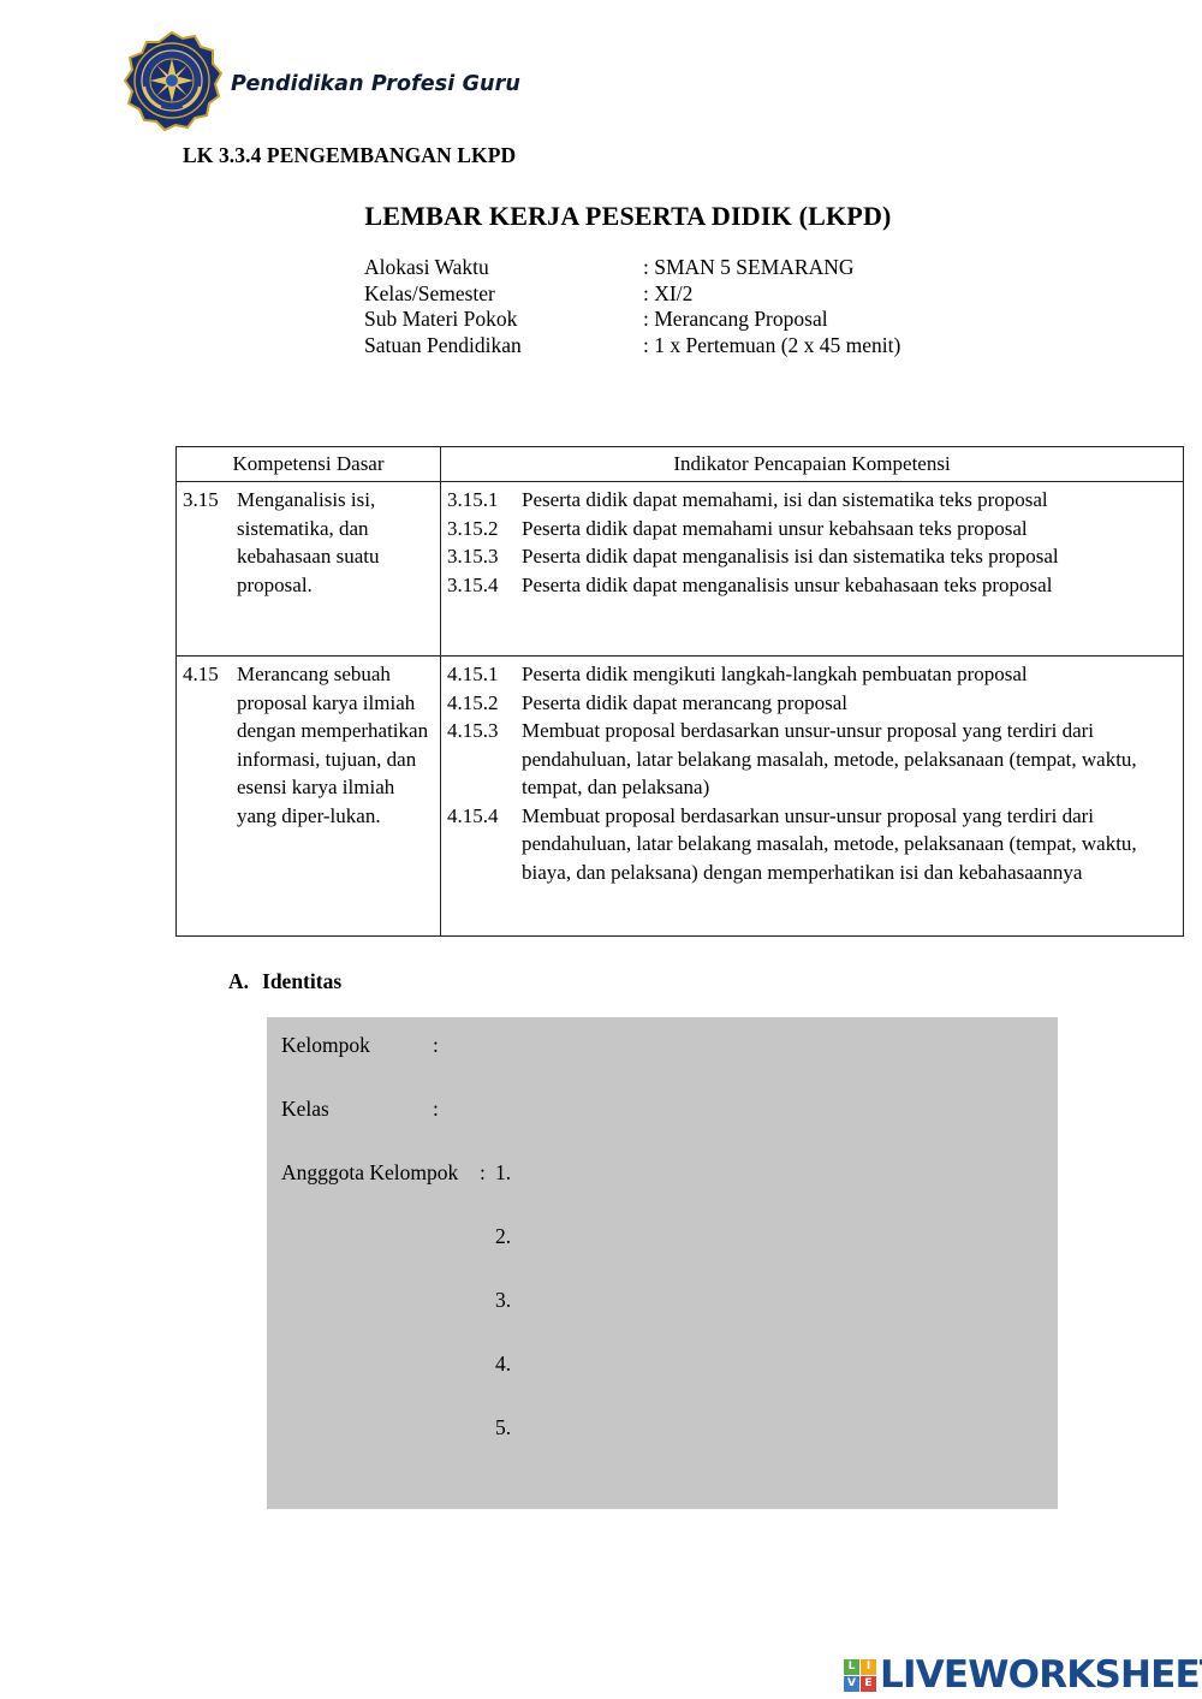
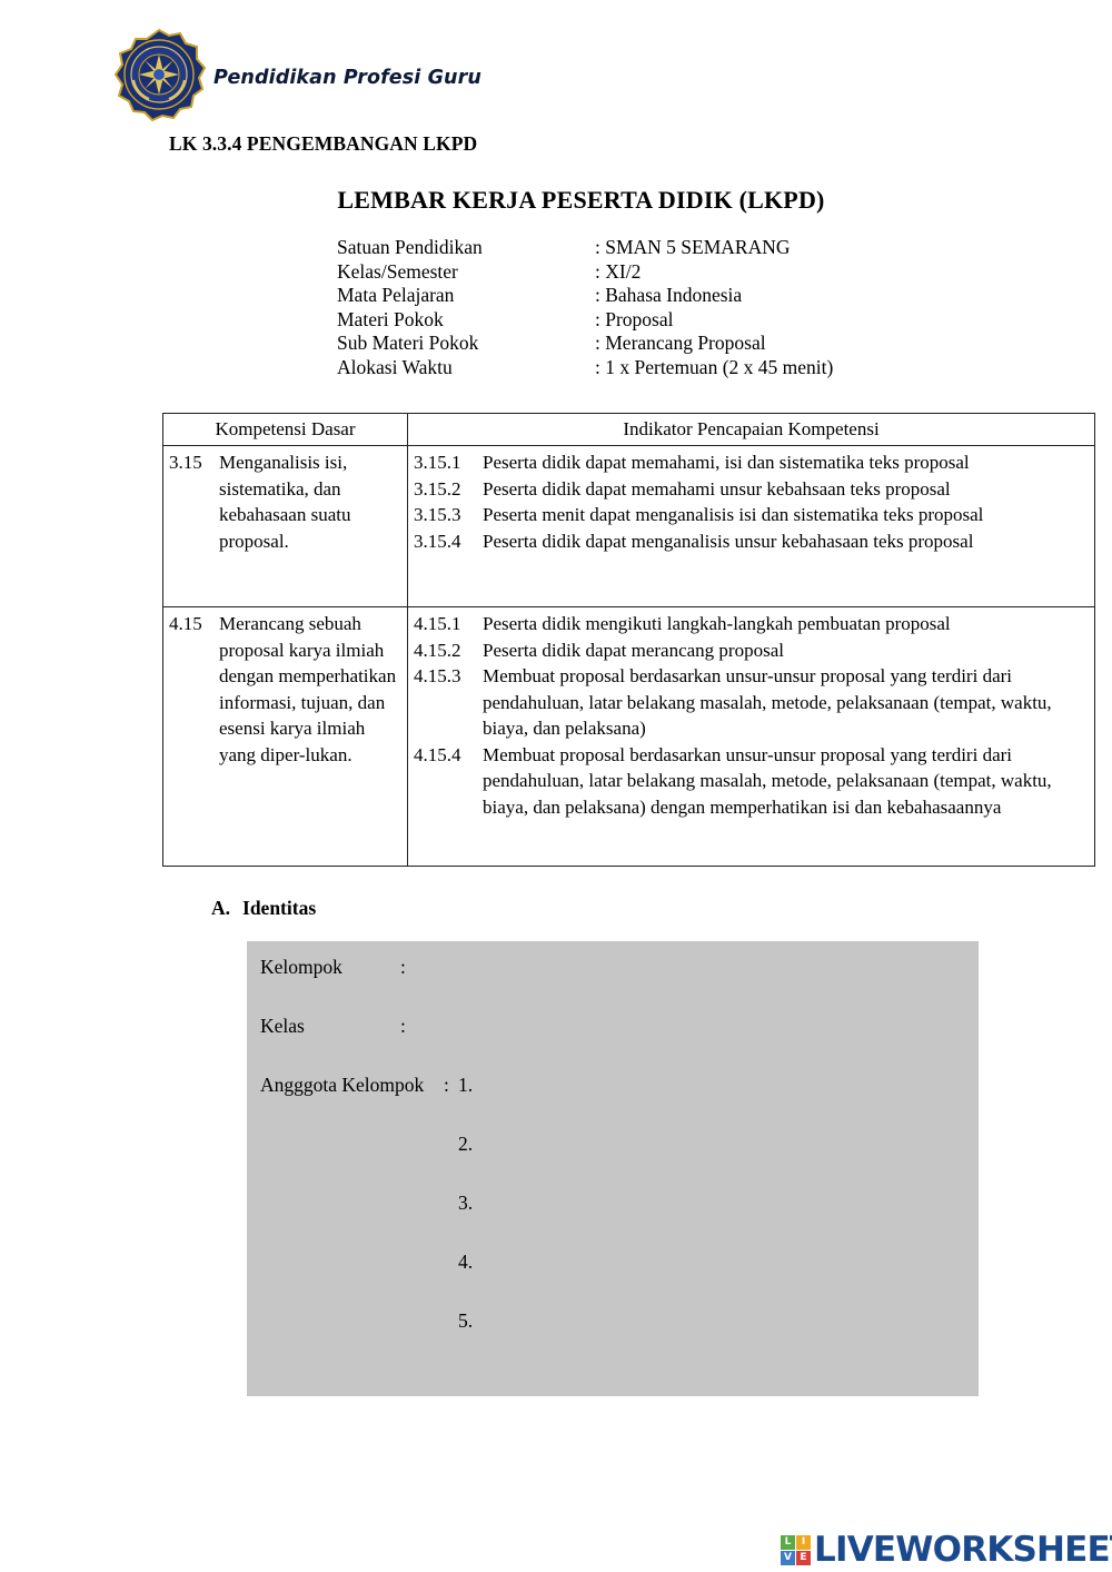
  Pendidikan Profesi Guru
  LK 3.3.4 PENGEMBANGAN LKPD
  LEMBAR KERJA PESERTA DIDIK (LKPD)
- Alokasi Waktu
+ Satuan Pendidikan
  : SMAN 5 SEMARANG
  Kelas/Semester
  : XI/2
+ Mata Pelajaran
+ : Bahasa Indonesia
+ Materi Pokok
+ : Proposal
  Sub Materi Pokok
  : Merancang Proposal
- Satuan Pendidikan
+ Alokasi Waktu
  : 1 x Pertemuan (2 x 45 menit)
  Kompetensi Dasar	Indikator Pencapaian Kompetensi
- 3.15 Menganalisis isi, sistematika, dan kebahasaan suatu proposal.	3.15.1 Peserta didik dapat memahami, isi dan sistematika teks proposal 3.15.2 Peserta didik dapat memahami unsur kebahsaan teks proposal 3.15.3 Peserta didik dapat menganalisis isi dan sistematika teks proposal 3.15.4 Peserta didik dapat menganalisis unsur kebahasaan teks proposal
+ 3.15 Menganalisis isi, sistematika, dan kebahasaan suatu proposal.	3.15.1 Peserta didik dapat memahami, isi dan sistematika teks proposal 3.15.2 Peserta didik dapat memahami unsur kebahsaan teks proposal 3.15.3 Peserta menit dapat menganalisis isi dan sistematika teks proposal 3.15.4 Peserta didik dapat menganalisis unsur kebahasaan teks proposal
- 4.15 Merancang sebuah proposal karya ilmiah dengan memperhatikan informasi, tujuan, dan esensi karya ilmiah yang diper-lukan.	4.15.1 Peserta didik mengikuti langkah-langkah pembuatan proposal 4.15.2 Peserta didik dapat merancang proposal 4.15.3 Membuat proposal berdasarkan unsur-unsur proposal yang terdiri dari pendahuluan, latar belakang masalah, metode, pelaksanaan (tempat, waktu, tempat, dan pelaksana) 4.15.4 Membuat proposal berdasarkan unsur-unsur proposal yang terdiri dari pendahuluan, latar belakang masalah, metode, pelaksanaan (tempat, waktu, biaya, dan pelaksana) dengan memperhatikan isi dan kebahasaannya
+ 4.15 Merancang sebuah proposal karya ilmiah dengan memperhatikan informasi, tujuan, dan esensi karya ilmiah yang diper-lukan.	4.15.1 Peserta didik mengikuti langkah-langkah pembuatan proposal 4.15.2 Peserta didik dapat merancang proposal 4.15.3 Membuat proposal berdasarkan unsur-unsur proposal yang terdiri dari pendahuluan, latar belakang masalah, metode, pelaksanaan (tempat, waktu, biaya, dan pelaksana) 4.15.4 Membuat proposal berdasarkan unsur-unsur proposal yang terdiri dari pendahuluan, latar belakang masalah, metode, pelaksanaan (tempat, waktu, biaya, dan pelaksana) dengan memperhatikan isi dan kebahasaannya
  A. Identitas
  Kelompok
  :
  Kelas
  :
  Angggota Kelompok
  :
  1.
  2.
  3.
  4.
  5.
  L
  I
  V
  E
  LIVEWORKSHEE
